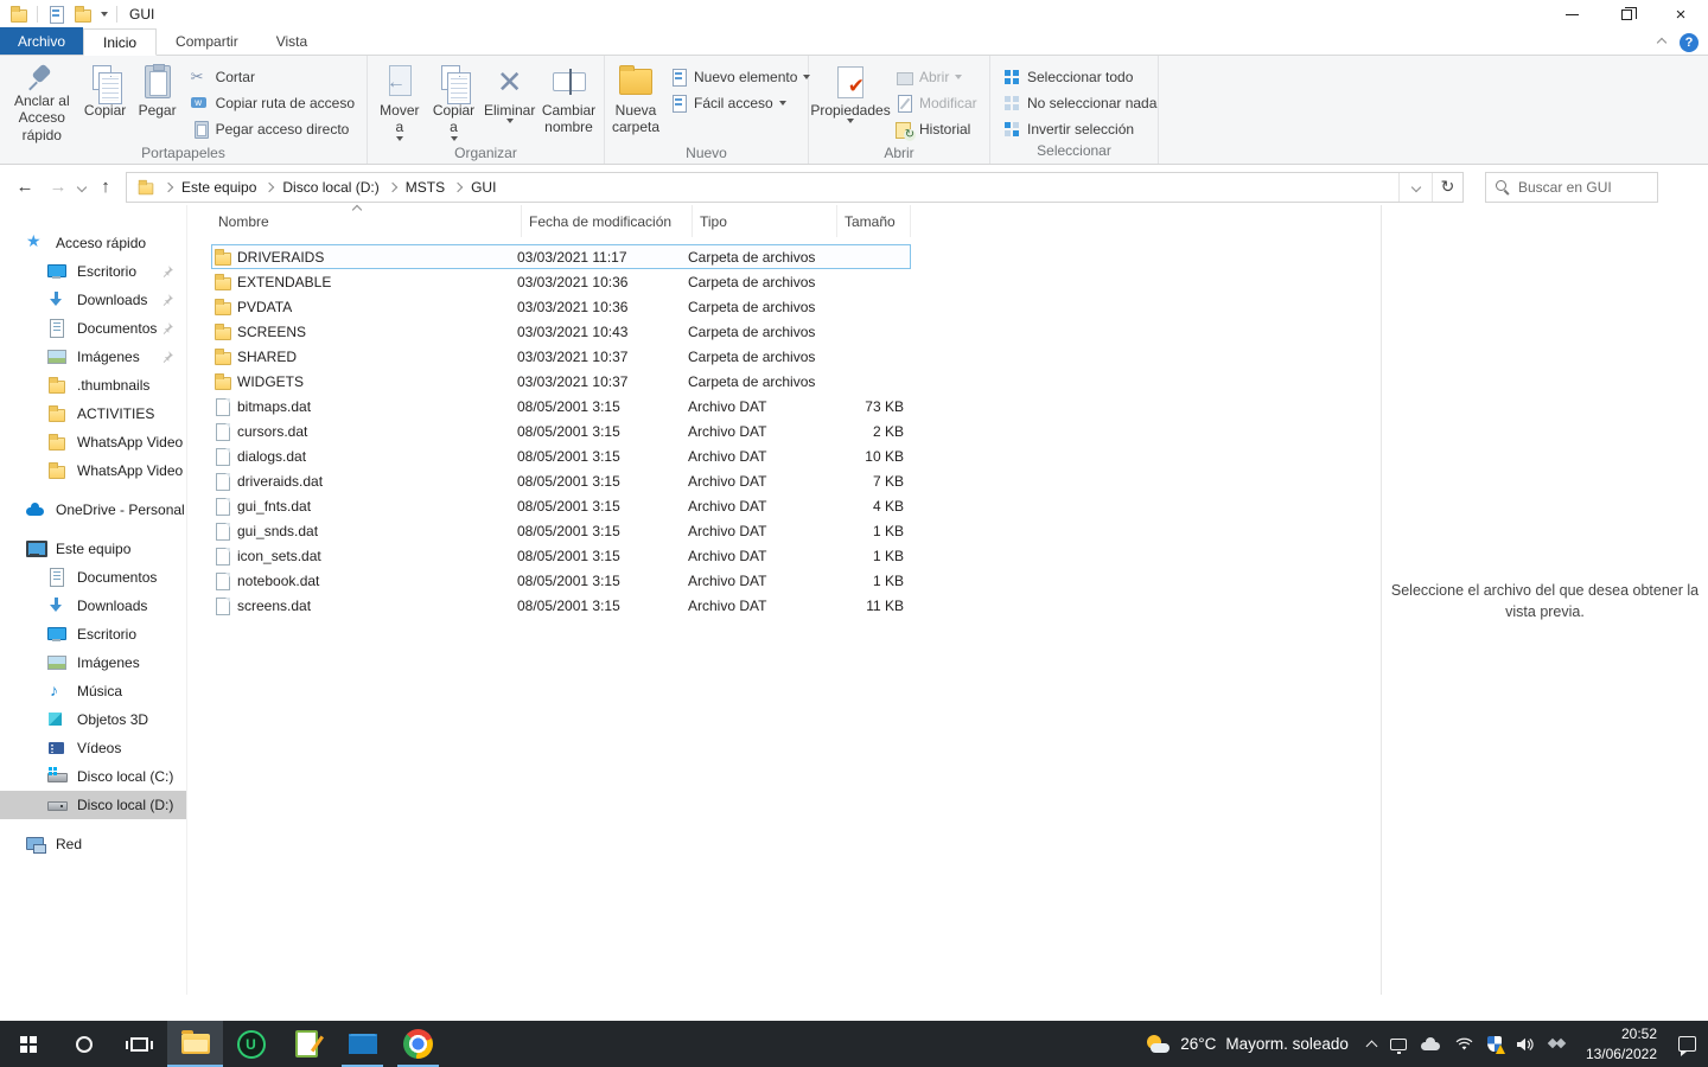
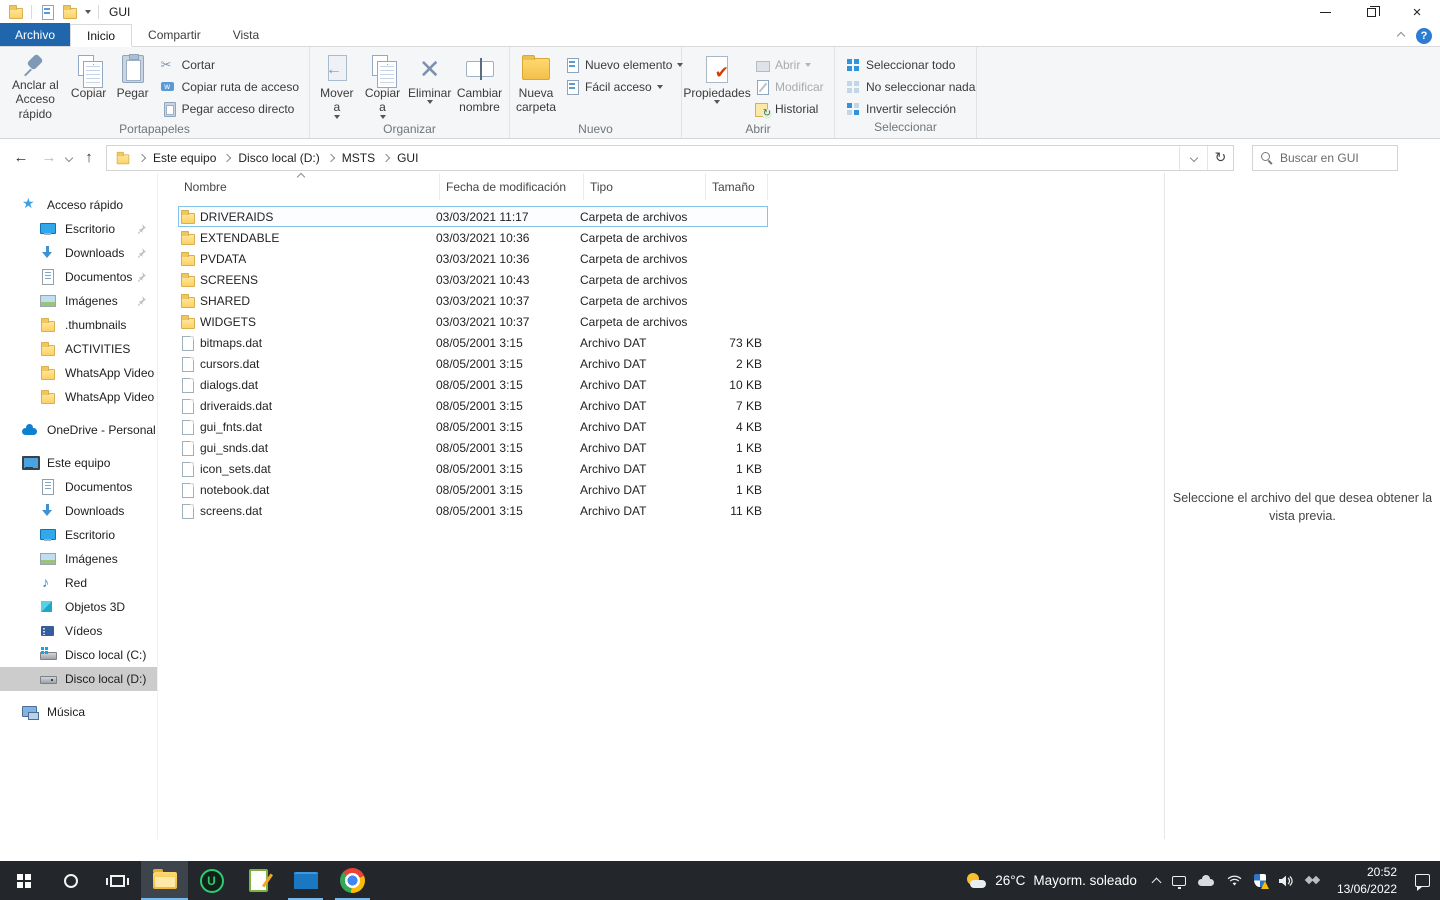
  GUI
  ×
  Archivo
  Inicio
  Compartir
  Vista
  ?
  Anclar al Acceso rápido
  Copiar
  Pegar
  Cortar
  Copiar ruta de acceso
  Pegar acceso directo
  Portapapeles
  Mover a
  Copiar a
  ✕
  Eliminar
  Cambiar nombre
  Organizar
  Nueva carpeta
  Nuevo elemento
  Fácil acceso
  Nuevo
  Propiedades
  Abrir
  Modificar
  Historial
  Abrir
  Seleccionar todo
  No seleccionar nada
  Invertir selección
  Seleccionar
  ←
  →
  ↑
  Este equipo
  Disco local (D:)
  MSTS
  GUI
  ↻
  Buscar en GUI
  Acceso rápido
  Escritorio
  Downloads
  Documentos
  Imágenes
  .thumbnails
  ACTIVITIES
  WhatsApp Video
  WhatsApp Video
  OneDrive - Personal
  Este equipo
  Documentos
  Downloads
  Escritorio
  Imágenes
- Música
+ Red
  Objetos 3D
  Vídeos
  Disco local (C:)
  Disco local (D:)
- Red
+ Música
  Nombre
  Fecha de modificación
  Tipo
  Tamaño
  DRIVERAIDS
  03/03/2021 11:17
  Carpeta de archivos
  EXTENDABLE
  03/03/2021 10:36
  Carpeta de archivos
  PVDATA
  03/03/2021 10:36
  Carpeta de archivos
  SCREENS
  03/03/2021 10:43
  Carpeta de archivos
  SHARED
  03/03/2021 10:37
  Carpeta de archivos
  WIDGETS
  03/03/2021 10:37
  Carpeta de archivos
  bitmaps.dat
  08/05/2001 3:15
  Archivo DAT
  73 KB
  cursors.dat
  08/05/2001 3:15
  Archivo DAT
  2 KB
  dialogs.dat
  08/05/2001 3:15
  Archivo DAT
  10 KB
  driveraids.dat
  08/05/2001 3:15
  Archivo DAT
  7 KB
  gui_fnts.dat
  08/05/2001 3:15
  Archivo DAT
  4 KB
  gui_snds.dat
  08/05/2001 3:15
  Archivo DAT
  1 KB
  icon_sets.dat
  08/05/2001 3:15
  Archivo DAT
  1 KB
  notebook.dat
  08/05/2001 3:15
  Archivo DAT
  1 KB
  screens.dat
  08/05/2001 3:15
  Archivo DAT
  11 KB
  Seleccione el archivo del que desea obtener la vista previa.
  U
  26°C
  Mayorm. soleado
  20:52
  13/06/2022
